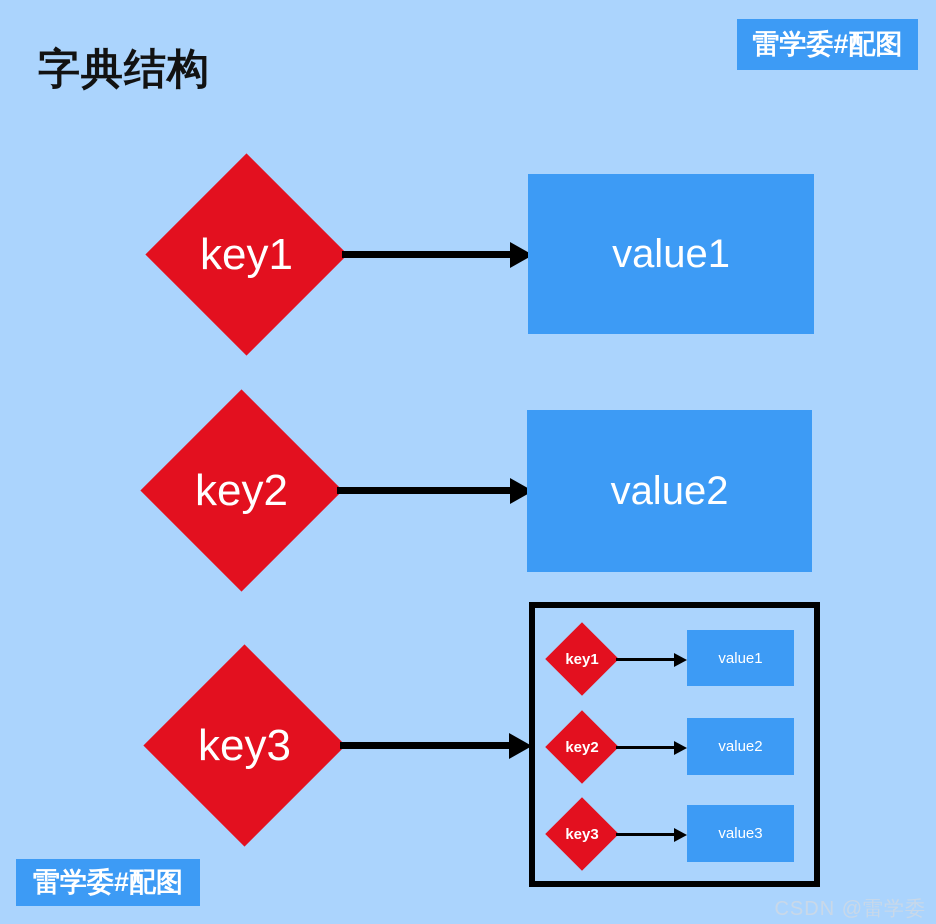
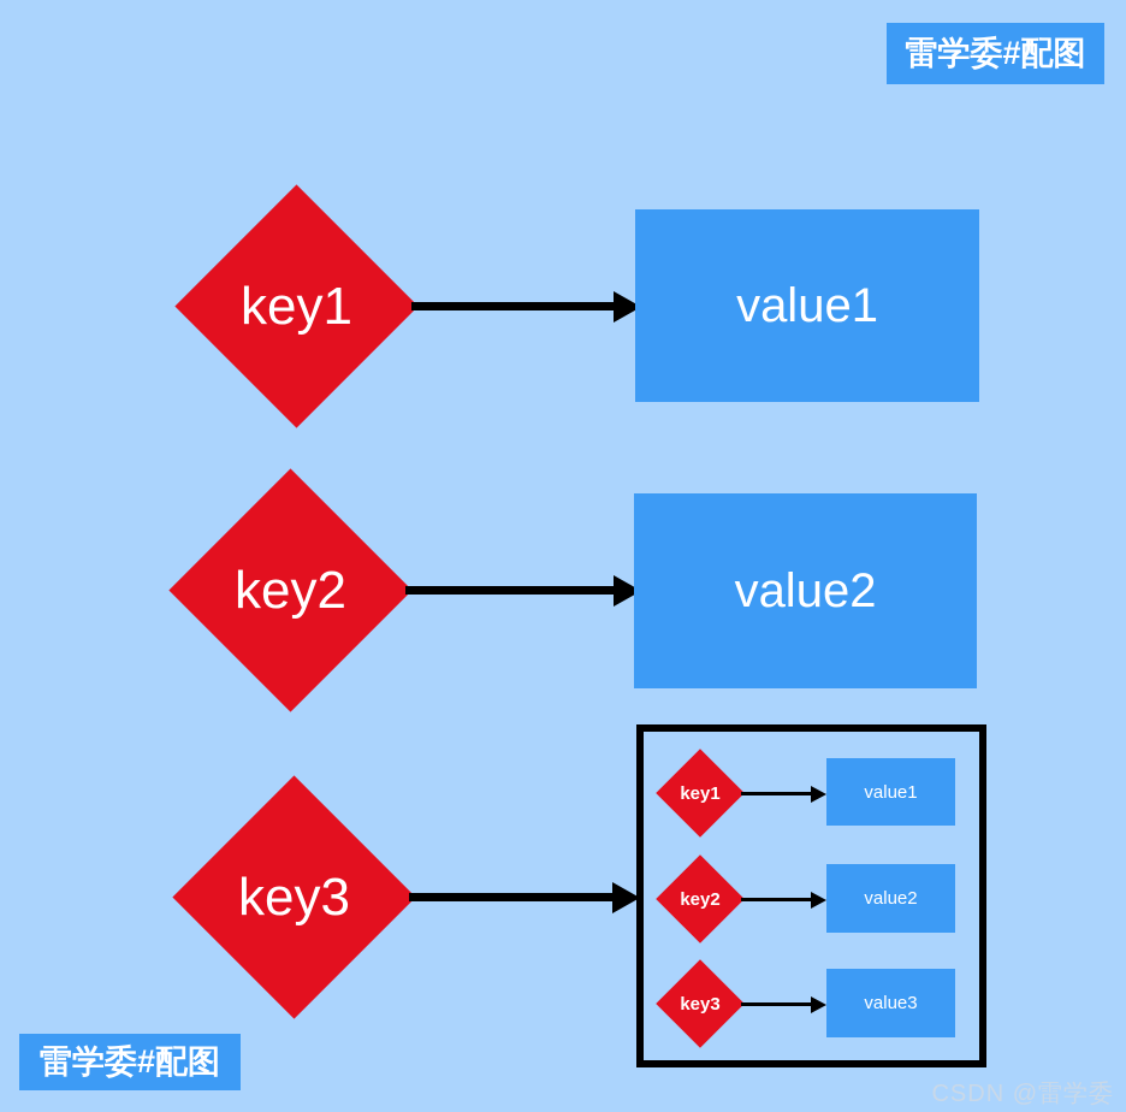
- 字典结构
  雷学委#配图
  key1
  value1
  key2
  value2
  key3
  key1
  value1
  key2
  value2
  key3
  value3
  雷学委#配图
  CSDN @雷学委
